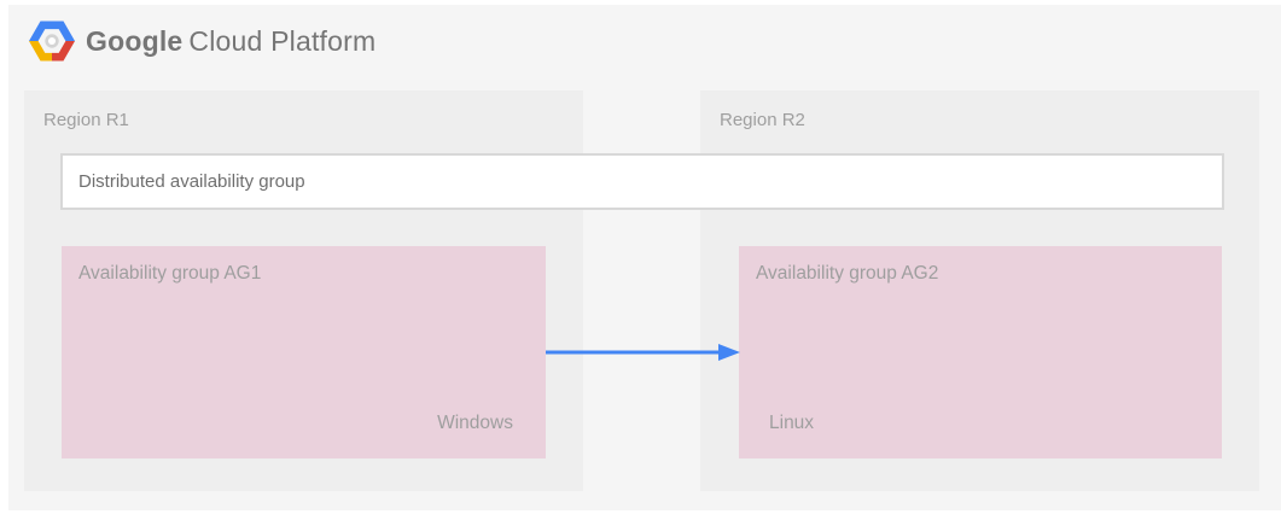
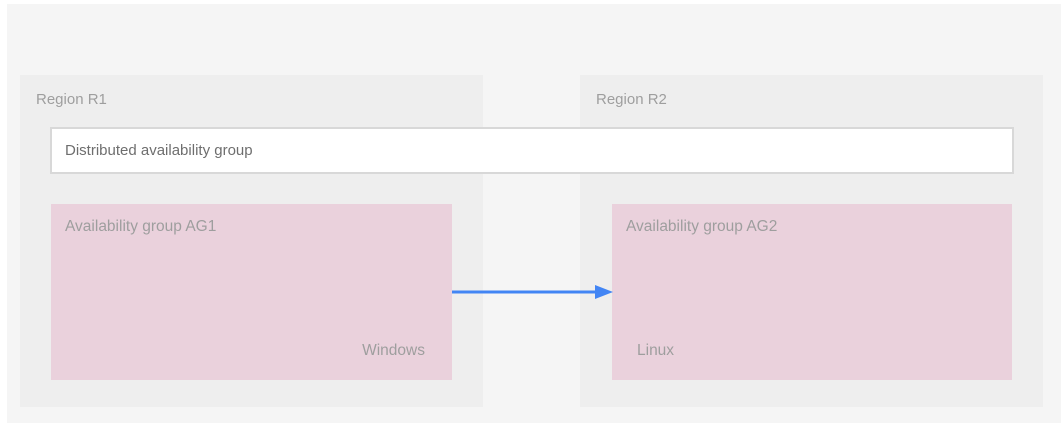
- Google Cloud Platform
  Region R1
  Region R2
  Distributed availability group
  Availability group AG1
  Windows
  Availability group AG2
  Linux
